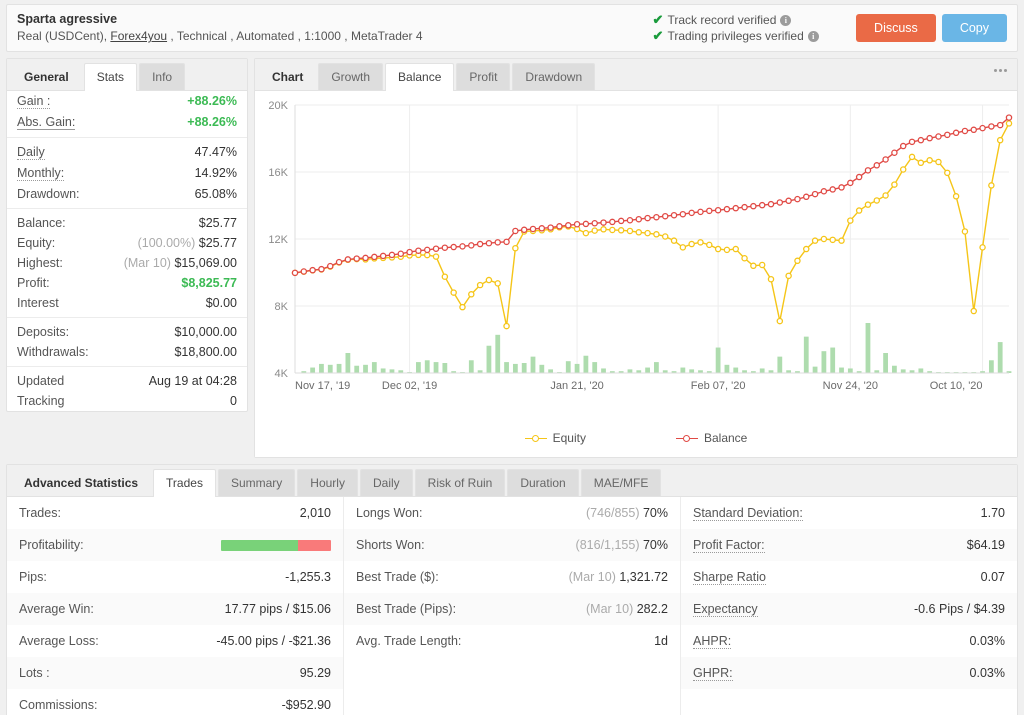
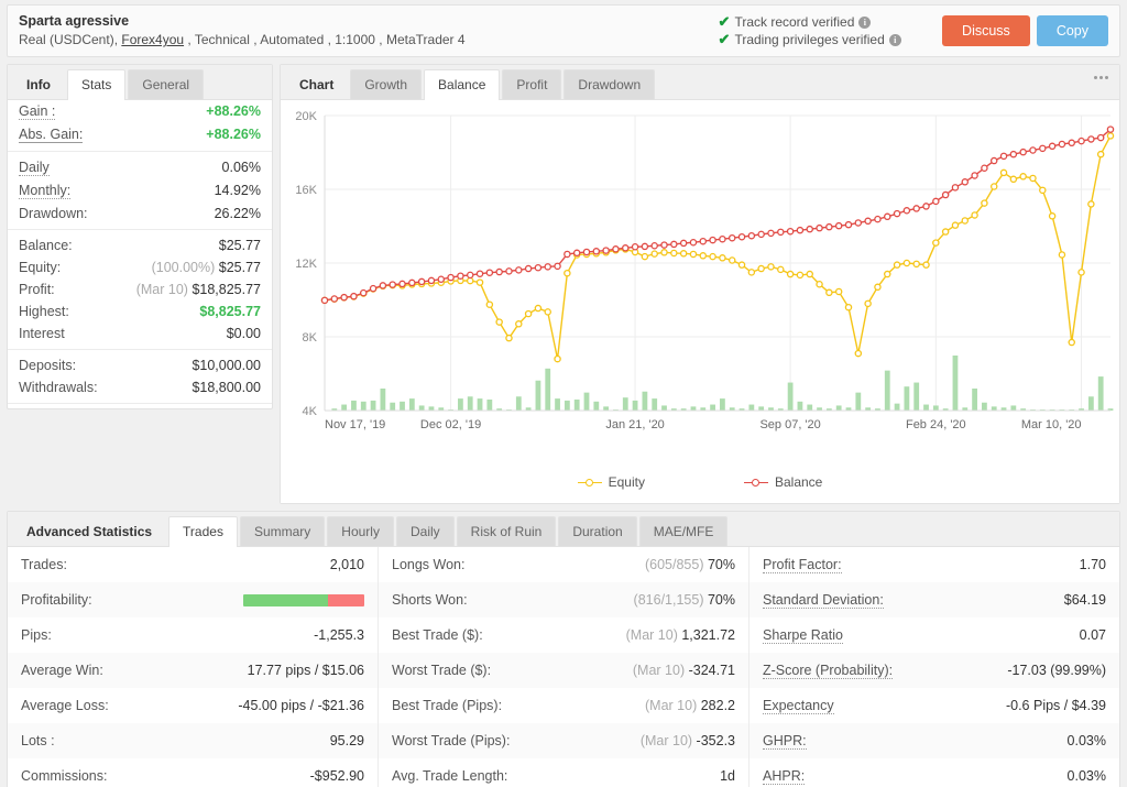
  Sparta agressive
  Real (USDCent), Forex4you , Technical , Automated , 1:1000 , MetaTrader 4
  ✔
  Track record verified
  i
  ✔
  Trading privileges verified
  i
  Discuss
  Copy
- General
+ Info
  Stats
- Info
+ General
  Gain :
  +88.26%
  Abs. Gain:
  +88.26%
  Daily
- 47.47%
+ 0.06%
  Monthly:
  14.92%
  Drawdown:
- 65.08%
+ 26.22%
  Balance:
  $25.77
  Equity:
  (100.00%) $25.77
- Highest:
+ Profit:
- (Mar 10) $15,069.00
+ (Mar 10) $18,825.77
- Profit:
+ Highest:
  $8,825.77
  Interest
  $0.00
  Deposits:
  $10,000.00
  Withdrawals:
  $18,800.00
- Updated
- Aug 19 at 04:28
- Tracking
- 0
  Chart
  Growth
  Balance
  Profit
  Drawdown
  4K
  8K
  12K
  16K
  20K
  Nov 17, '19
  Dec 02, '19
  Jan 21, '20
- Feb 07, '20
+ Sep 07, '20
- Nov 24, '20
+ Feb 24, '20
- Oct 10, '20
+ Mar 10, '20
  Equity
  Balance
  Advanced Statistics
  Trades
  Summary
  Hourly
  Daily
  Risk of Ruin
  Duration
  MAE/MFE
  Trades:
  2,010
  Profitability:
  Pips:
  -1,255.3
  Average Win:
  17.77 pips / $15.06
  Average Loss:
  -45.00 pips / -$21.36
  Lots :
  95.29
  Commissions:
  -$952.90
  Longs Won:
- (746/855) 70%
+ (605/855) 70%
  Shorts Won:
  (816/1,155) 70%
  Best Trade ($):
  (Mar 10) 1,321.72
+ Worst Trade ($):
+ (Mar 10) -324.71
  Best Trade (Pips):
  (Mar 10) 282.2
+ Worst Trade (Pips):
+ (Mar 10) -352.3
  Avg. Trade Length:
  1d
- Standard Deviation:
+ Profit Factor:
  1.70
- Profit Factor:
+ Standard Deviation:
  $64.19
  Sharpe Ratio
  0.07
+ Z-Score (Probability):
+ -17.03 (99.99%)
  Expectancy
  -0.6 Pips / $4.39
- AHPR:
+ GHPR:
  0.03%
- GHPR:
+ AHPR:
  0.03%
